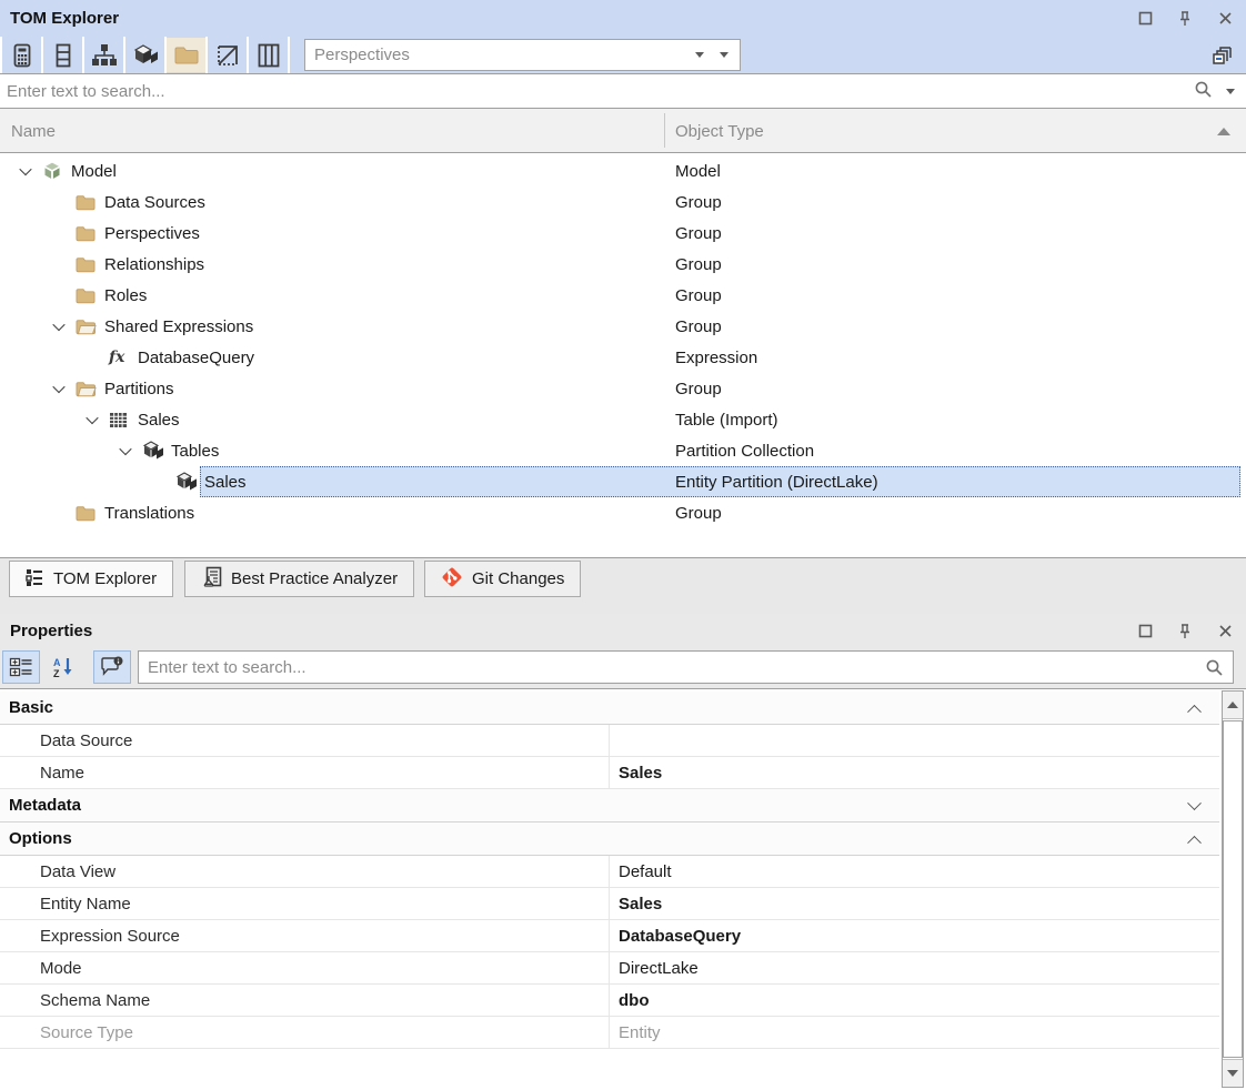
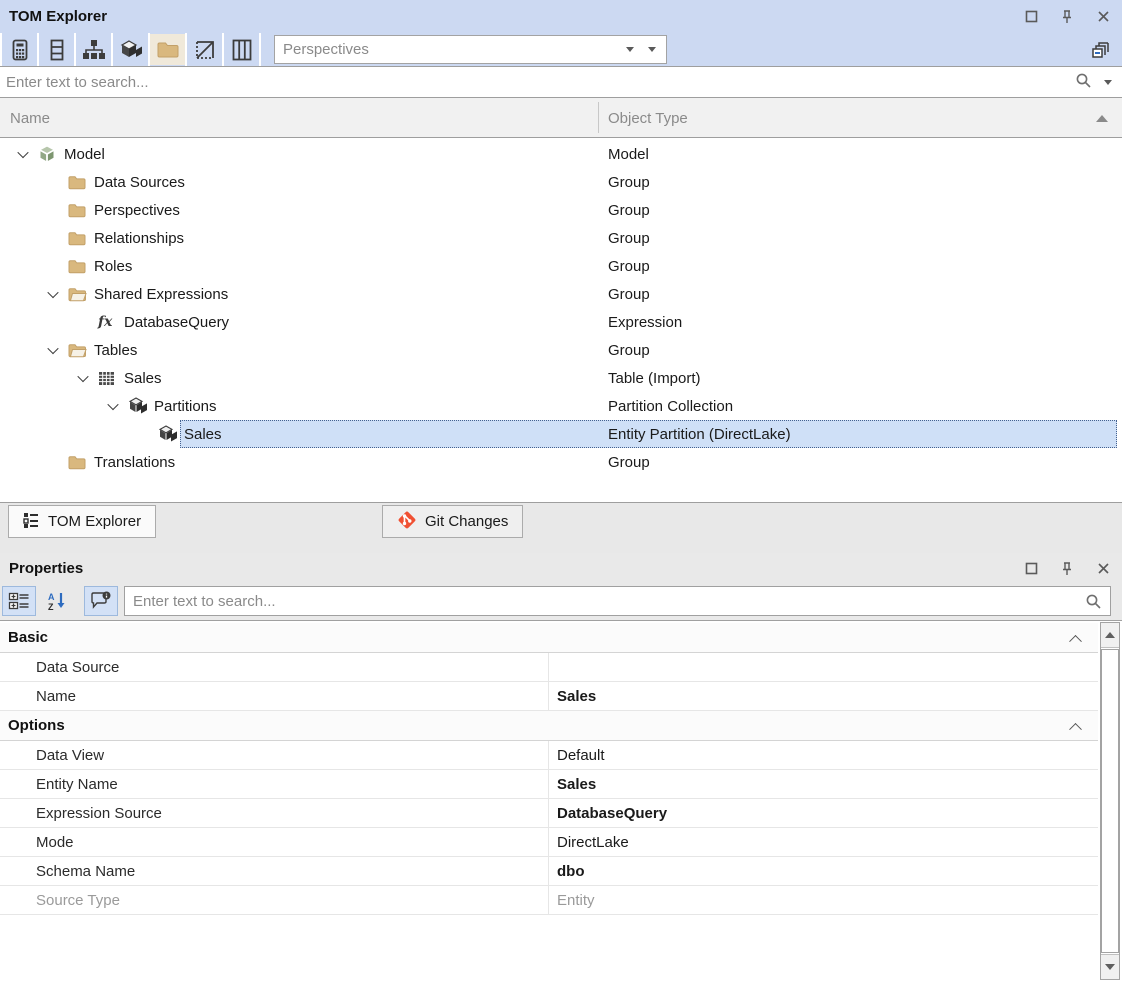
  TOM Explorer
  Perspectives
  Enter text to search...
  Name
  Object Type
  Model
  Model
  Data Sources
  Group
  Perspectives
  Group
  Relationships
  Group
  Roles
  Group
  Shared Expressions
  Group
  fx
  DatabaseQuery
  Expression
- Partitions
+ Tables
  Group
  Sales
  Table (Import)
- Tables
+ Partitions
  Partition Collection
  Sales
  Entity Partition (DirectLake)
  Translations
  Group
  TOM Explorer
- Best Practice Analyzer
  Git Changes
  Properties
  A
  Z
  Enter text to search...
  Basic
  Data Source
  Name
  Sales
- Metadata
  Options
  Data View
  Default
  Entity Name
  Sales
  Expression Source
  DatabaseQuery
  Mode
  DirectLake
  Schema Name
  dbo
  Source Type
  Entity
